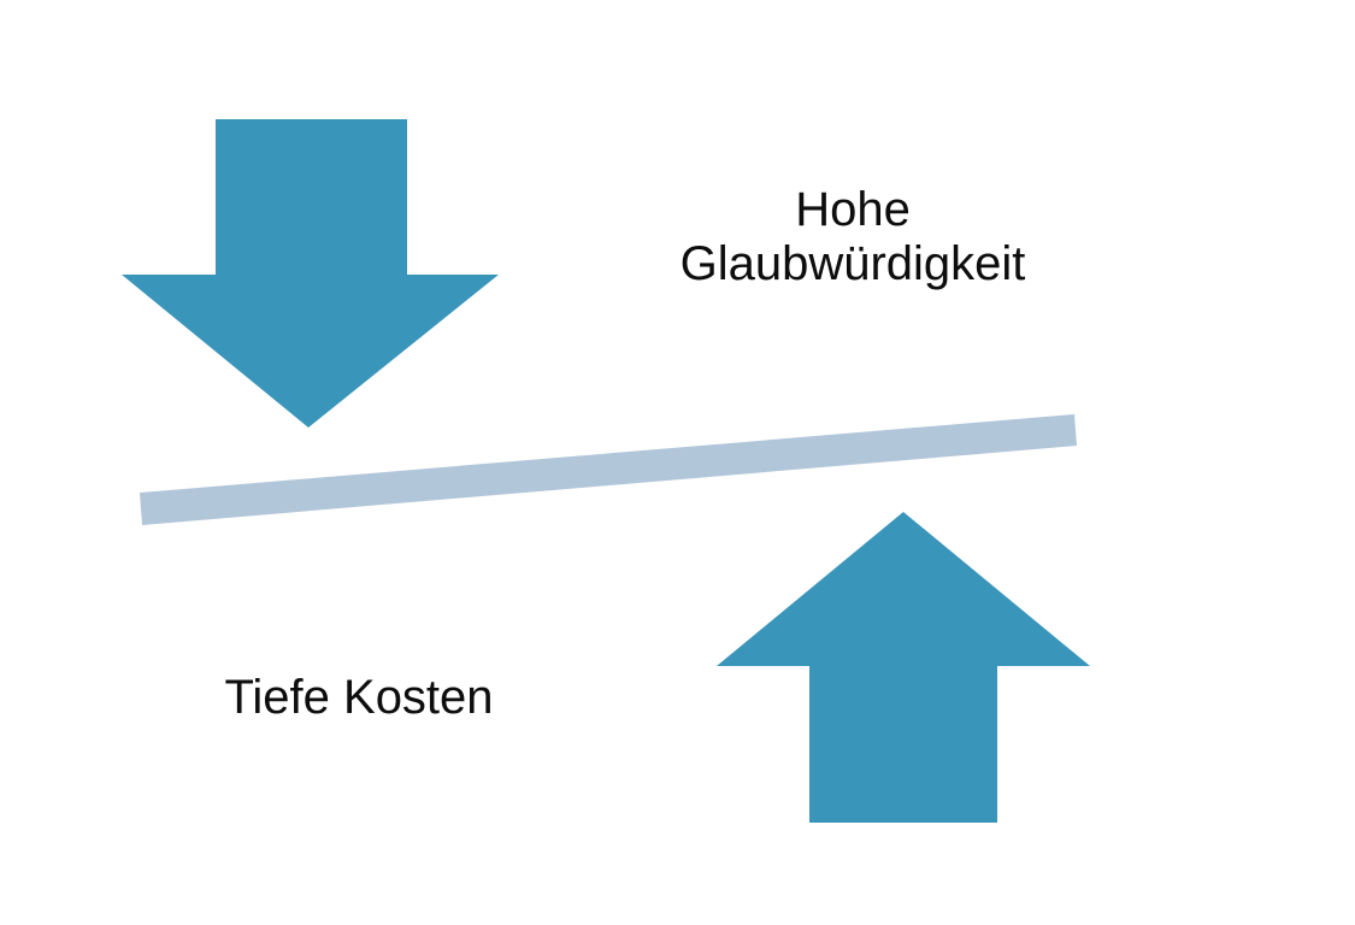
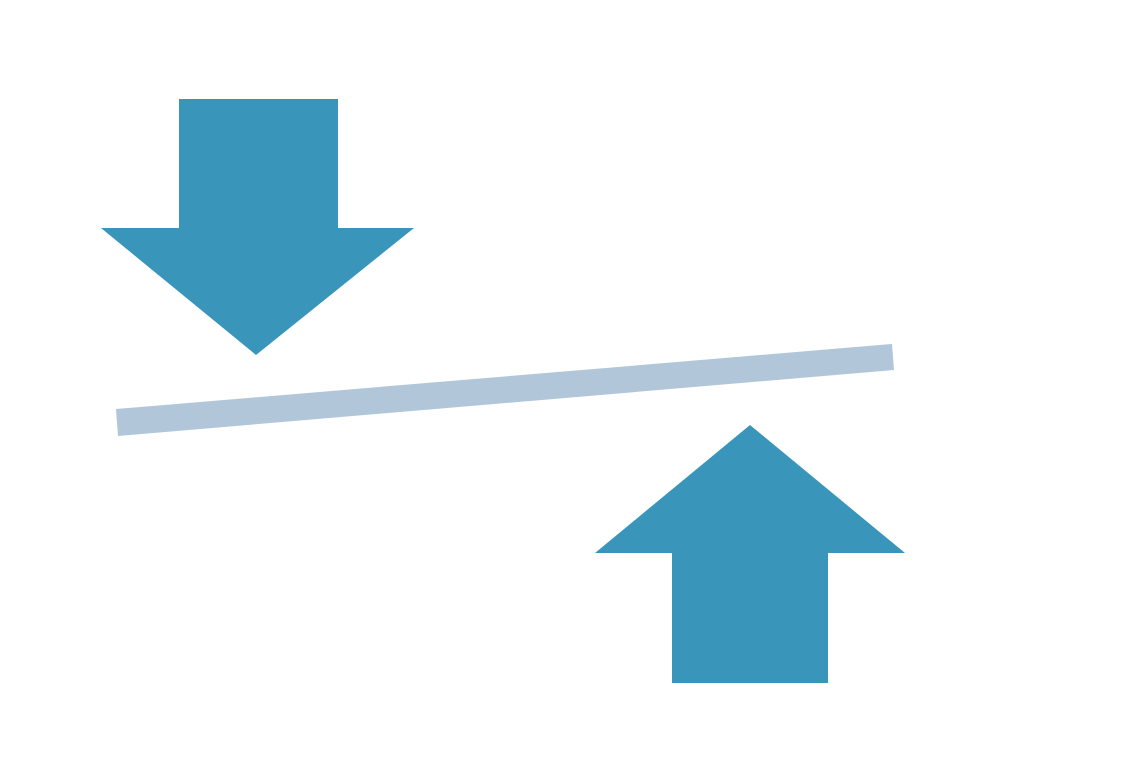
- Hohe
- Glaubwürdigkeit
- Tiefe Kosten
